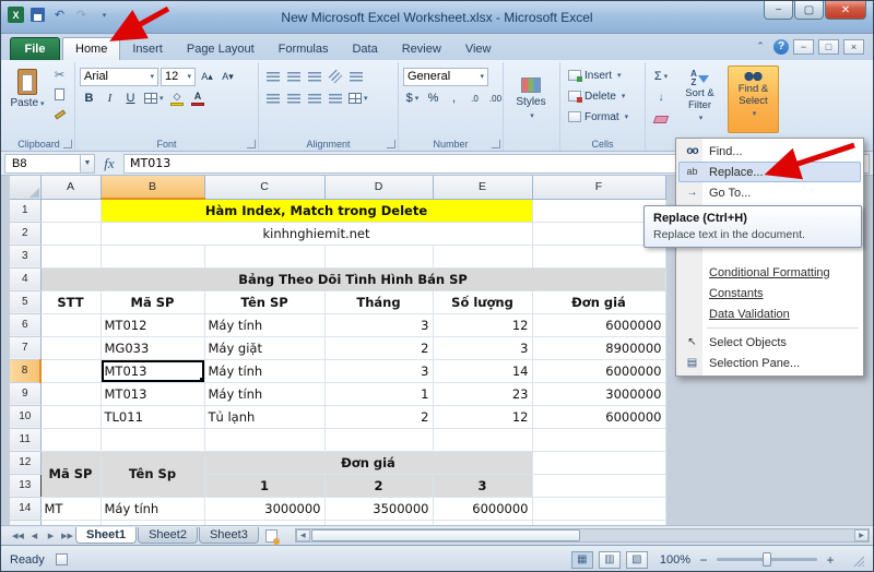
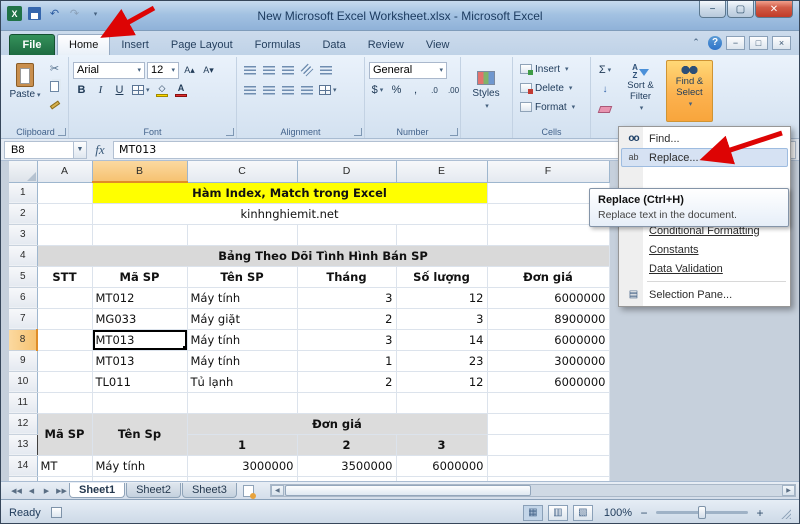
  X
  ↶
  ↷
  New Microsoft Excel Worksheet.xlsx - Microsoft Excel
  −
  ▢
  ✕
  File
  Home
  Insert
  Page Layout
  Formulas
  Data
  Review
  View
  ⌃
  ?
  −
  □
  ×
  Paste
  ✂
  Clipboard
  Arial
  12
  B
  I
  U
  ◇
  A
  Font
  Alignment
  General
  $
  %
  ,
  .0
  .00
  Number
  Styles
  Insert
  Delete
  Format
  Cells
  Σ
  A
  Z
  Sort & Filter
  Find & Select
  B8
  fx
  MT013
  	A	B	C	D	E	F
- 1		Hàm Index, Match trong Delete
+ 1		Hàm Index, Match trong Excel
  2		kinhnghiemit.net
  3
  4	Bảng Theo Dõi Tình Hình Bán SP
  5	STT	Mã SP	Tên SP	Tháng	Số lượng	Đơn giá
  6		MT012	Máy tính	3	12	6000000
  7		MG033	Máy giặt	2	3	8900000
  8		MT013	Máy tính	3	14	6000000
  9		MT013	Máy tính	1	23	3000000
  10		TL011	Tủ lạnh	2	12	6000000
  11
  12	Mã SP	Tên Sp	Đơn giá
  13	1	2	3
  14	MT	Máy tính	3000000	3500000	6000000
  Sheet1
  Sheet2
  Sheet3
  Ready
  ▦
  ▥
  ▧
  100%
  −
  +
  Find...
  Replace...
- Go To...
  Conditional Formatting
  Constants
  Data Validation
- Select Objects
  Selection Pane...
  Replace (Ctrl+H)
  Replace text in the document.
